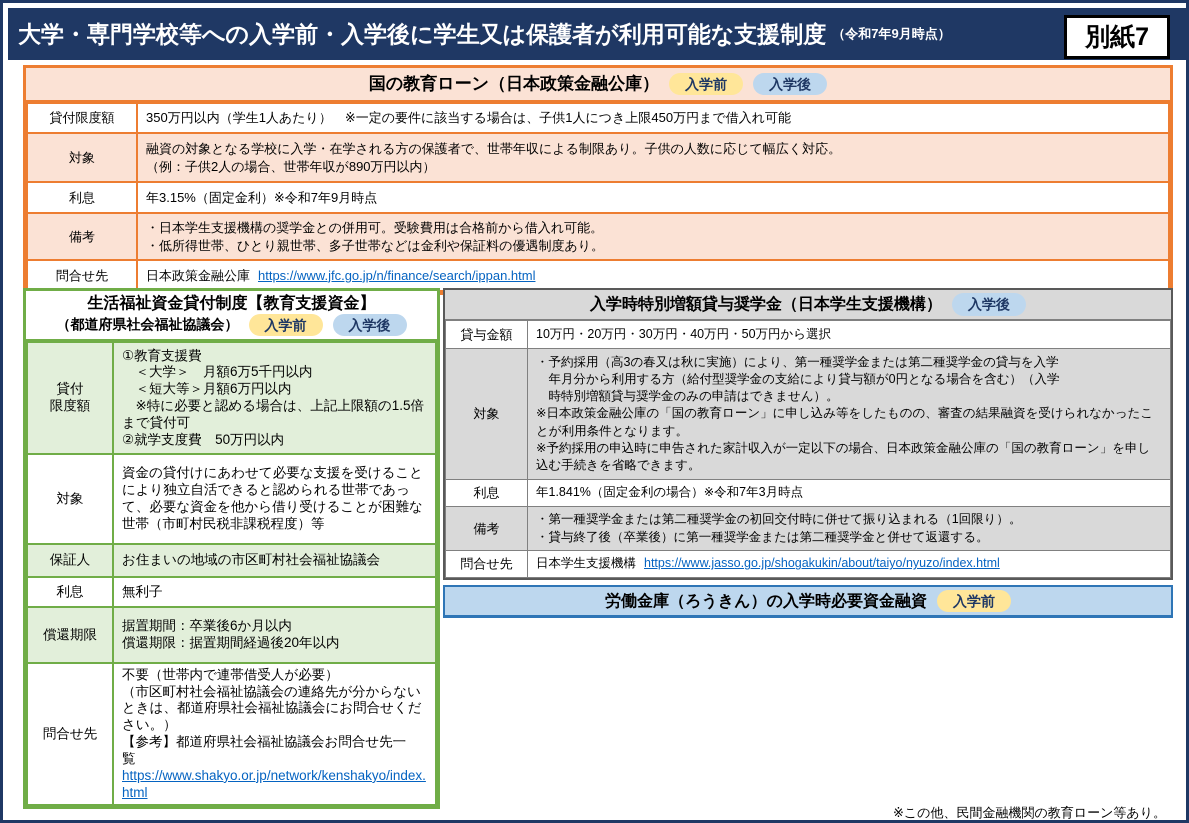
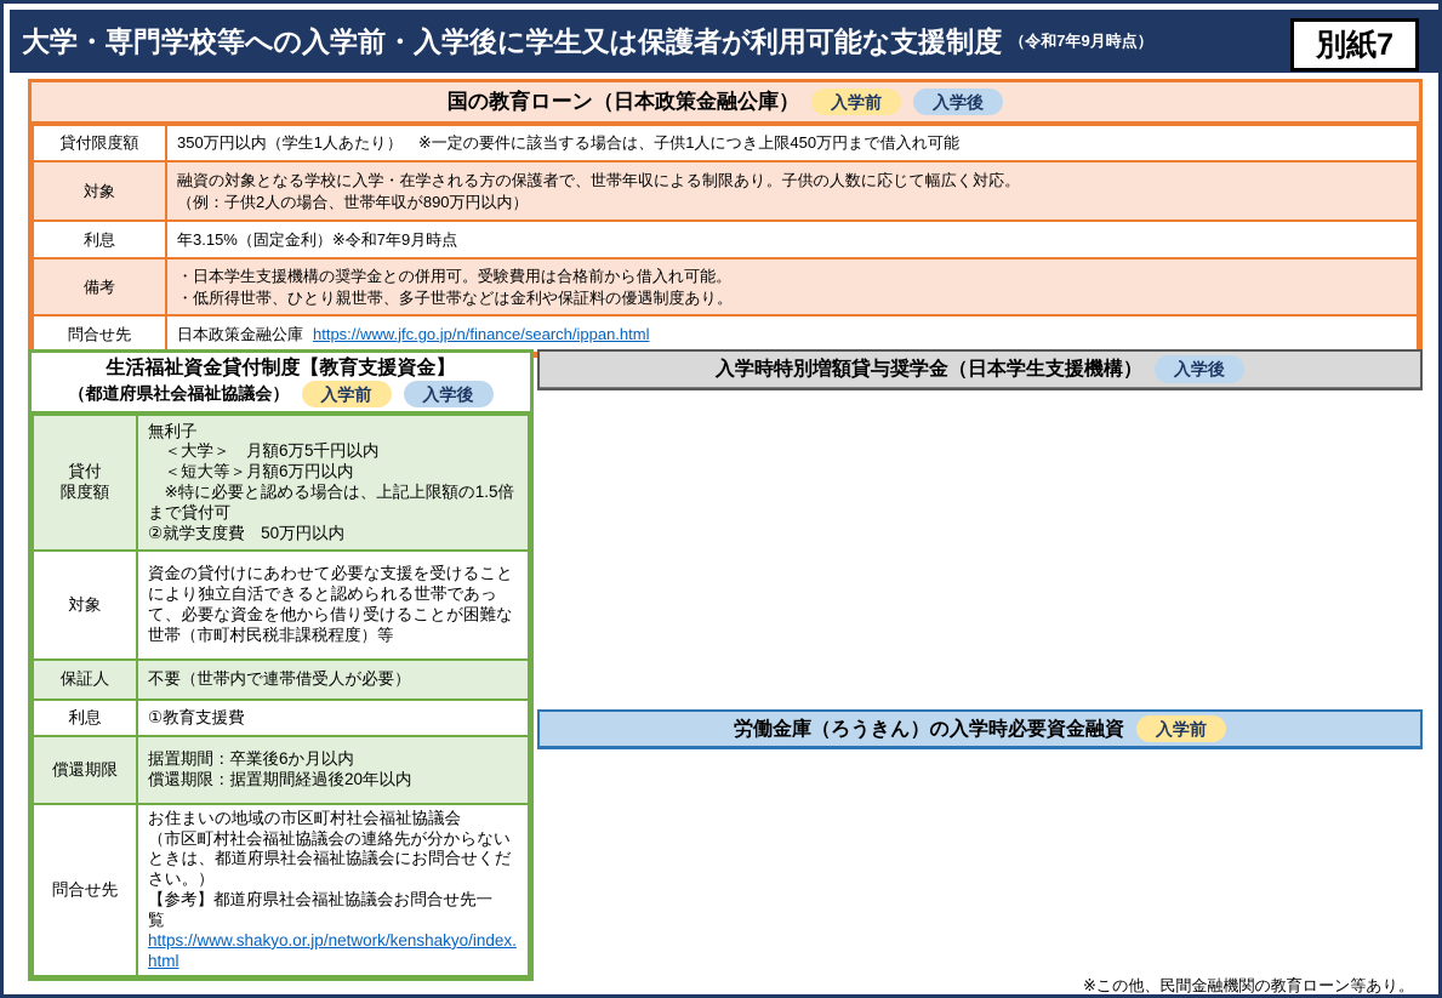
  大学・専門学校等への入学前・入学後に学生又は保護者が利用可能な支援制度
  （令和7年9月時点）
  別紙7
  国の教育ローン（日本政策金融公庫）
  入学前
  入学後
  貸付限度額	350万円以内（学生1人あたり） ※一定の要件に該当する場合は、子供1人につき上限450万円まで借入れ可能
  対象	融資の対象となる学校に入学・在学される方の保護者で、世帯年収による制限あり。子供の人数に応じて幅広く対応。（例：子供2人の場合、世帯年収が890万円以内）
  利息	年3.15%（固定金利）※令和7年9月時点
  備考	・日本学生支援機構の奨学金との併用可。受験費用は合格前から借入れ可能。・低所得世帯、ひとり親世帯、多子世帯などは金利や保証料の優遇制度あり。
  問合せ先	日本政策金融公庫 https://www.jfc.go.jp/n/finance/search/ippan.html
  生活福祉資金貸付制度【教育支援資金】
  （都道府県社会福祉協議会）
  入学前
  入学後
- 貸付限度額	①教育支援費 ＜大学＞ 月額6万5千円以内 ＜短大等＞月額6万円以内 ※特に必要と認める場合は、上記上限額の1.5倍まで貸付可②就学支度費 50万円以内
+ 貸付限度額	無利子 ＜大学＞ 月額6万5千円以内 ＜短大等＞月額6万円以内 ※特に必要と認める場合は、上記上限額の1.5倍まで貸付可②就学支度費 50万円以内
  対象	資金の貸付けにあわせて必要な支援を受けることにより独立自活できると認められる世帯であって、必要な資金を他から借り受けることが困難な世帯（市町村民税非課税程度）等
- 保証人	お住まいの地域の市区町村社会福祉協議会
+ 保証人	不要（世帯内で連帯借受人が必要）
- 利息	無利子
+ 利息	①教育支援費
  償還期限	据置期間：卒業後6か月以内償還期限：据置期間経過後20年以内
- 問合せ先	不要（世帯内で連帯借受人が必要）（市区町村社会福祉協議会の連絡先が分からないときは、都道府県社会福祉協議会にお問合せください。）【参考】都道府県社会福祉協議会お問合せ先一覧https://www.shakyo.or.jp/network/kenshakyo/index.html
+ 問合せ先	お住まいの地域の市区町村社会福祉協議会（市区町村社会福祉協議会の連絡先が分からないときは、都道府県社会福祉協議会にお問合せください。）【参考】都道府県社会福祉協議会お問合せ先一覧https://www.shakyo.or.jp/network/kenshakyo/index.html
  入学時特別増額貸与奨学金（日本学生支援機構）
  入学後
- 貸与金額	10万円・20万円・30万円・40万円・50万円から選択
- 対象	・予約採用（高3の春又は秋に実施）により、第一種奨学金または第二種奨学金の貸与を入学 年月分から利用する方（給付型奨学金の支給により貸与額が0円となる場合を含む）（入学 時特別増額貸与奨学金のみの申請はできません）。※日本政策金融公庫の「国の教育ローン」に申し込み等をしたものの、審査の結果融資を受けられなかったことが利用条件となります。※予約採用の申込時に申告された家計収入が一定以下の場合、日本政策金融公庫の「国の教育ローン」を申し込む手続きを省略できます。
- 利息	年1.841%（固定金利の場合）※令和7年3月時点
- 備考	・第一種奨学金または第二種奨学金の初回交付時に併せて振り込まれる（1回限り）。・貸与終了後（卒業後）に第一種奨学金または第二種奨学金と併せて返還する。
- 問合せ先	日本学生支援機構 https://www.jasso.go.jp/shogakukin/about/taiyo/nyuzo/index.html
  労働金庫（ろうきん）の入学時必要資金融資
  入学前
  ※この他、民間金融機関の教育ローン等あり。
